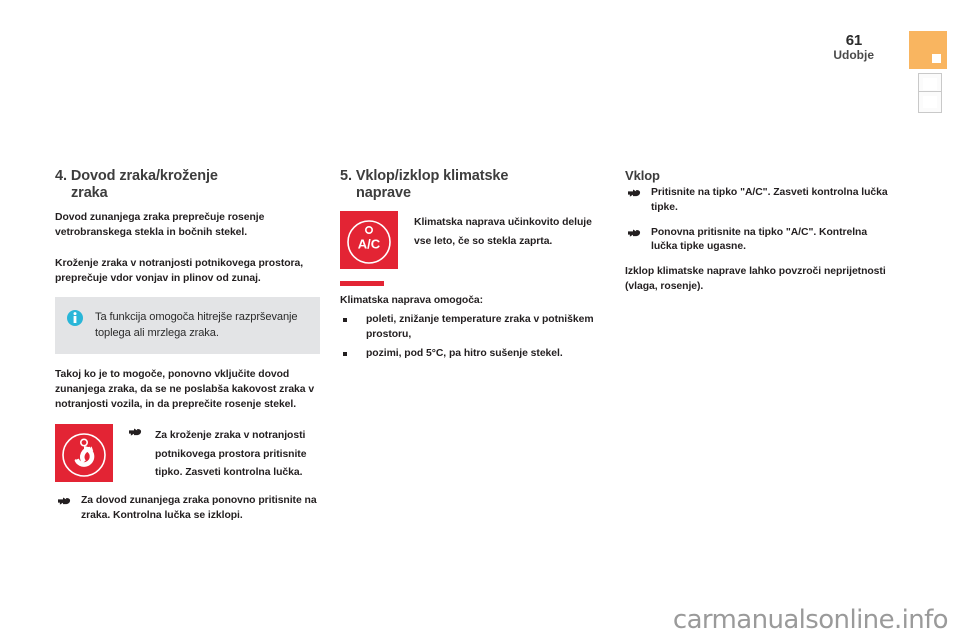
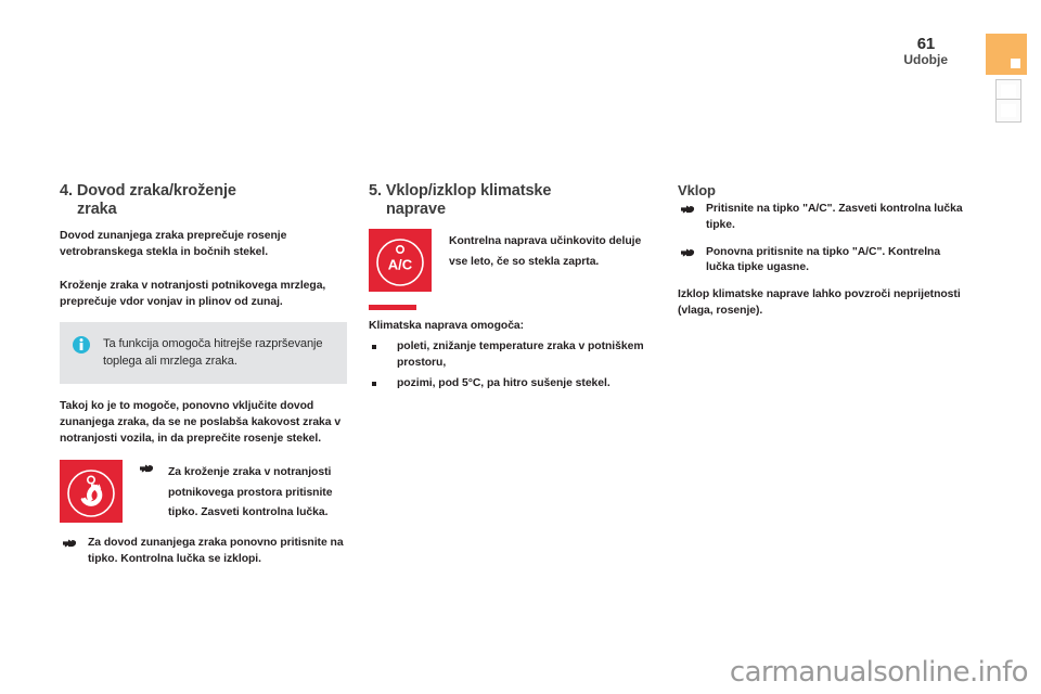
  61
  Udobje
  4. Dovod zraka/kroženje
  zraka
  Dovod zunanjega zraka preprečuje rosenje vetrobranskega stekla in bočnih stekel.
- Kroženje zraka v notranjosti potnikovega prostora, preprečuje vdor vonjav in plinov od zunaj.
+ Kroženje zraka v notranjosti potnikovega mrzlega, preprečuje vdor vonjav in plinov od zunaj.
  Ta funkcija omogoča hitrejše razprševanje toplega ali mrzlega zraka.
  Takoj ko je to mogoče, ponovno vključite dovod zunanjega zraka, da se ne poslabša kakovost zraka v notranjosti vozila, in da preprečite rosenje stekel.
  Za kroženje zraka v notranjosti potnikovega prostora pritisnite tipko. Zasveti kontrolna lučka.
- Za dovod zunanjega zraka ponovno pritisnite na zraka. Kontrolna lučka se izklopi.
+ Za dovod zunanjega zraka ponovno pritisnite na tipko. Kontrolna lučka se izklopi.
  5. Vklop/izklop klimatske
  naprave
  A/C
- Klimatska naprava učinkovito deluje vse leto, če so stekla zaprta.
+ Kontrelna naprava učinkovito deluje vse leto, če so stekla zaprta.
  Klimatska naprava omogoča:
  poleti, znižanje temperature zraka v potniškem prostoru,
  pozimi, pod 5°C, pa hitro sušenje stekel.
  Vklop
  Pritisnite na tipko "A/C". Zasveti kontrolna lučka tipke.
  Ponovna pritisnite na tipko "A/C". Kontrelna lučka tipke ugasne.
  Izklop klimatske naprave lahko povzroči neprijetnosti (vlaga, rosenje).
  carmanualsonline.info
